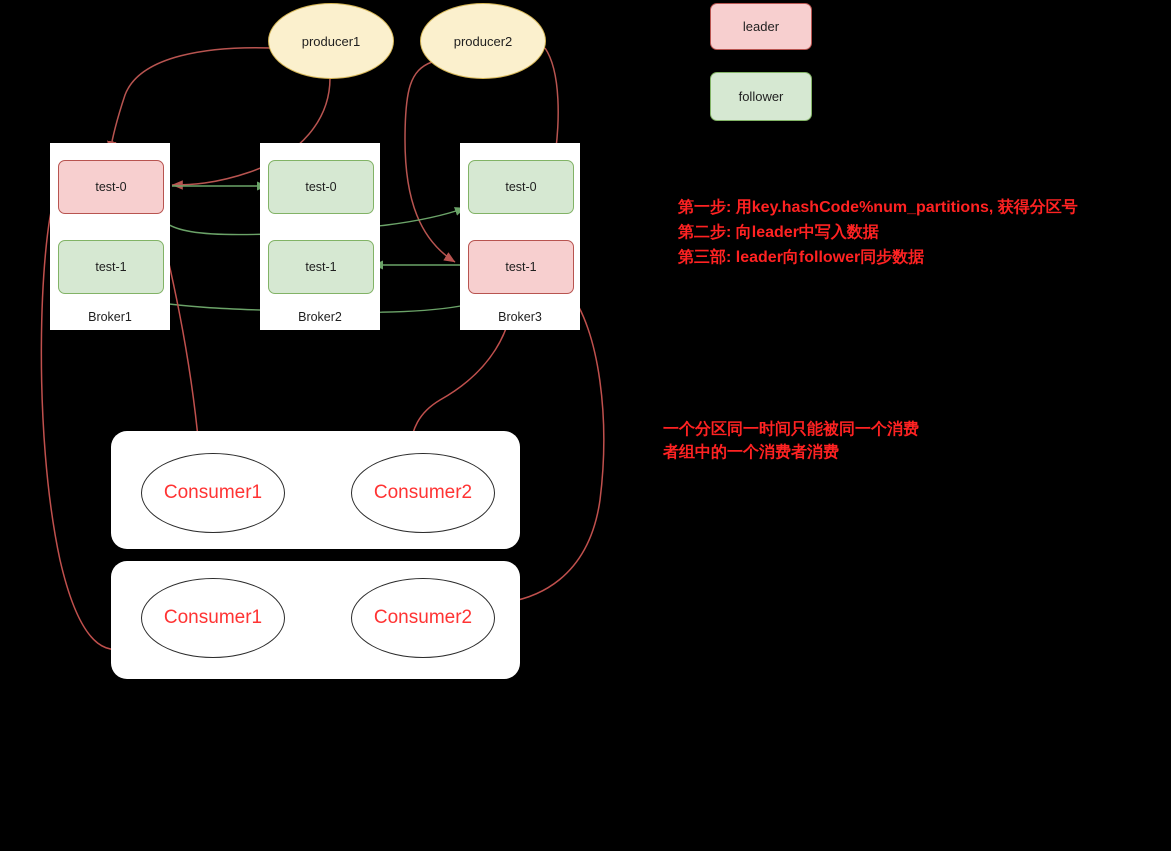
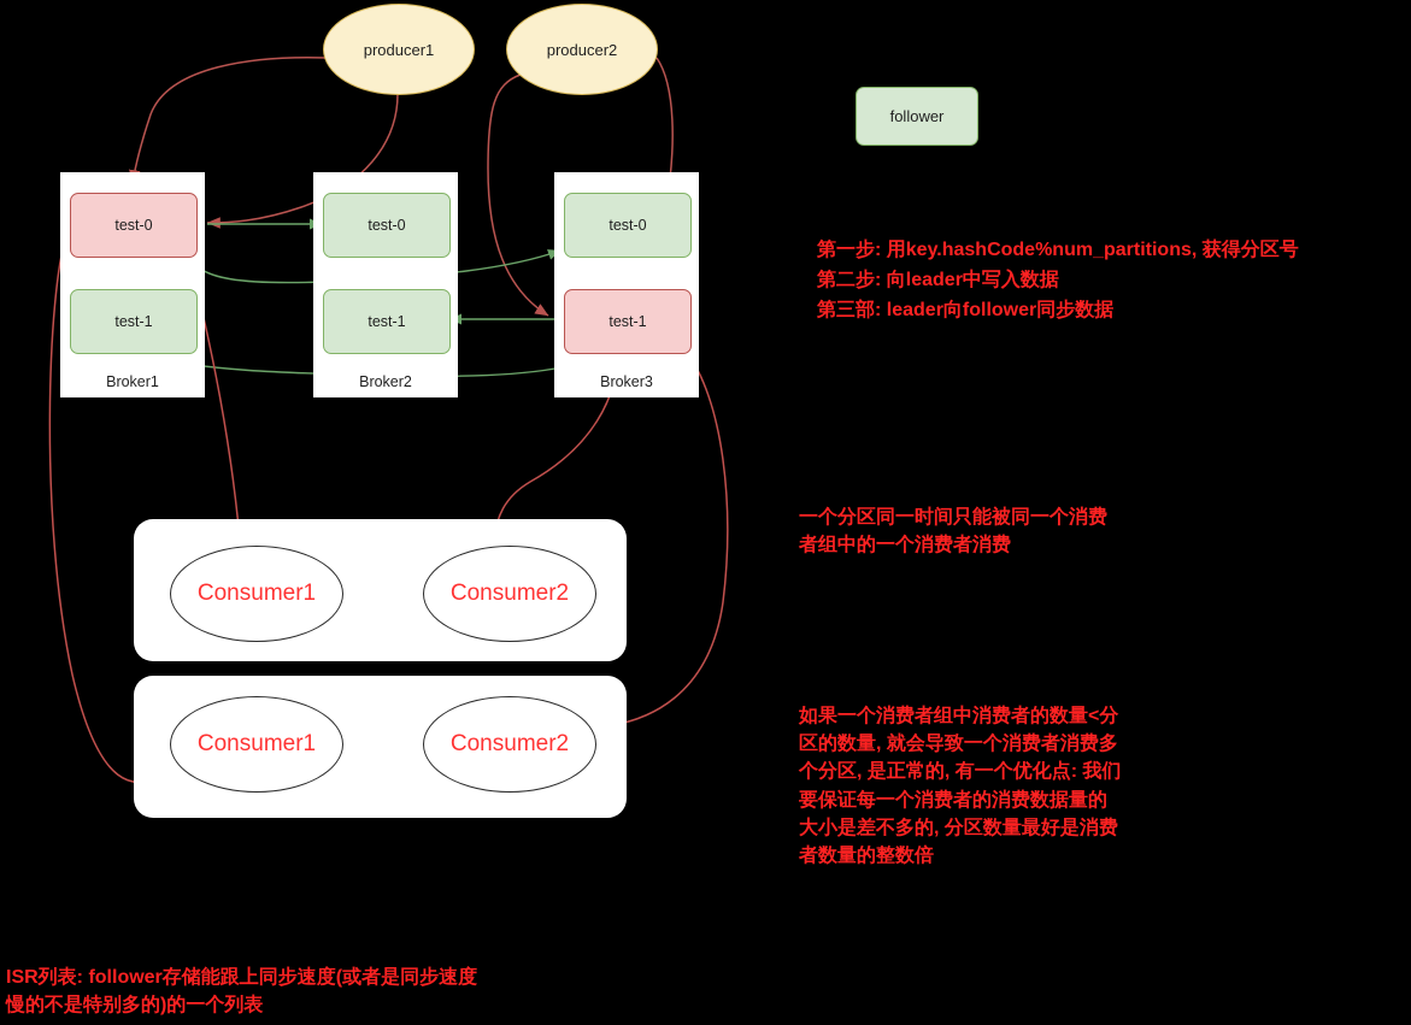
  producer1
  producer2
- leader
  follower
  test-0
  test-1
  Broker1
  test-0
  test-1
  Broker2
  test-0
  test-1
  Broker3
  Consumer1
  Consumer2
  Consumer1
  Consumer2
  第一步: 用key.hashCode%num_partitions, 获得分区号
  第二步: 向leader中写入数据
  第三部: leader向follower同步数据
  一个分区同一时间只能被同一个消费
  者组中的一个消费者消费
+ 如果一个消费者组中消费者的数量<分
+ 区的数量, 就会导致一个消费者消费多
+ 个分区, 是正常的, 有一个优化点: 我们
+ 要保证每一个消费者的消费数据量的
+ 大小是差不多的, 分区数量最好是消费
+ 者数量的整数倍
+ ISR列表: follower存储能跟上同步速度(或者是同步速度
+ 慢的不是特别多的)的一个列表
